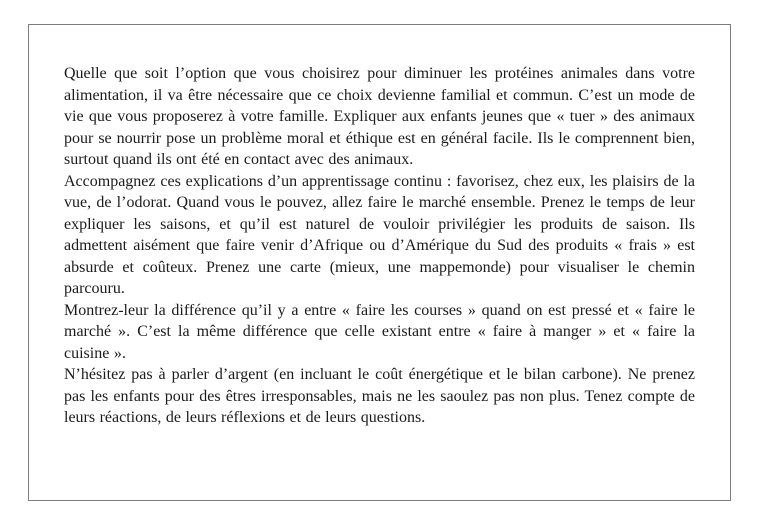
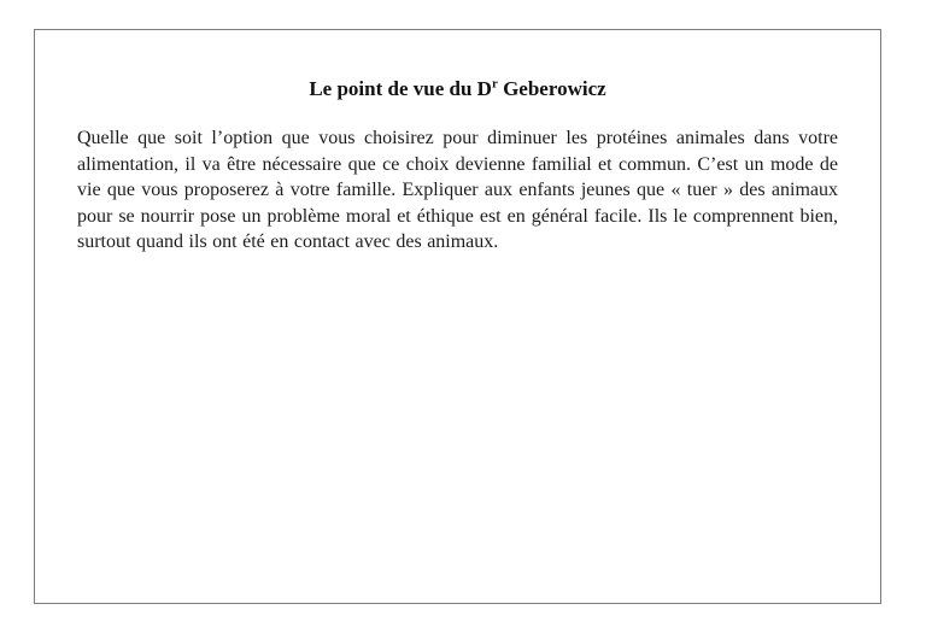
+ Le point de vue du Dr Geberowicz
  Quelle que soit l’option que vous choisirez pour diminuer les protéines animales dans votre alimentation, il va être nécessaire que ce choix devienne familial et commun. C’est un mode de vie que vous proposerez à votre famille. Expliquer aux enfants jeunes que « tuer » des animaux pour se nourrir pose un problème moral et éthique est en général facile. Ils le comprennent bien, surtout quand ils ont été en contact avec des animaux.
- Accompagnez ces explications d’un apprentissage continu : favorisez, chez eux, les plaisirs de la vue, de l’odorat. Quand vous le pouvez, allez faire le marché ensemble. Prenez le temps de leur expliquer les saisons, et qu’il est naturel de vouloir privilégier les produits de saison. Ils admettent aisément que faire venir d’Afrique ou d’Amérique du Sud des produits « frais » est absurde et coûteux. Prenez une carte (mieux, une mappemonde) pour visualiser le chemin parcouru.
- Montrez-leur la différence qu’il y a entre « faire les courses » quand on est pressé et « faire le marché ». C’est la même différence que celle existant entre « faire à manger » et « faire la cuisine ».
- N’hésitez pas à parler d’argent (en incluant le coût énergétique et le bilan carbone). Ne prenez pas les enfants pour des êtres irresponsables, mais ne les saoulez pas non plus. Tenez compte de leurs réactions, de leurs réflexions et de leurs questions.
